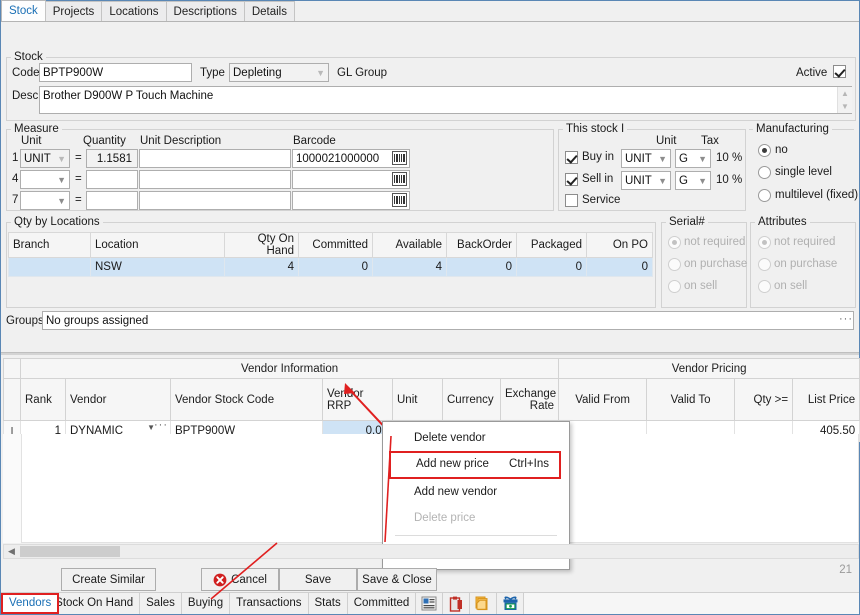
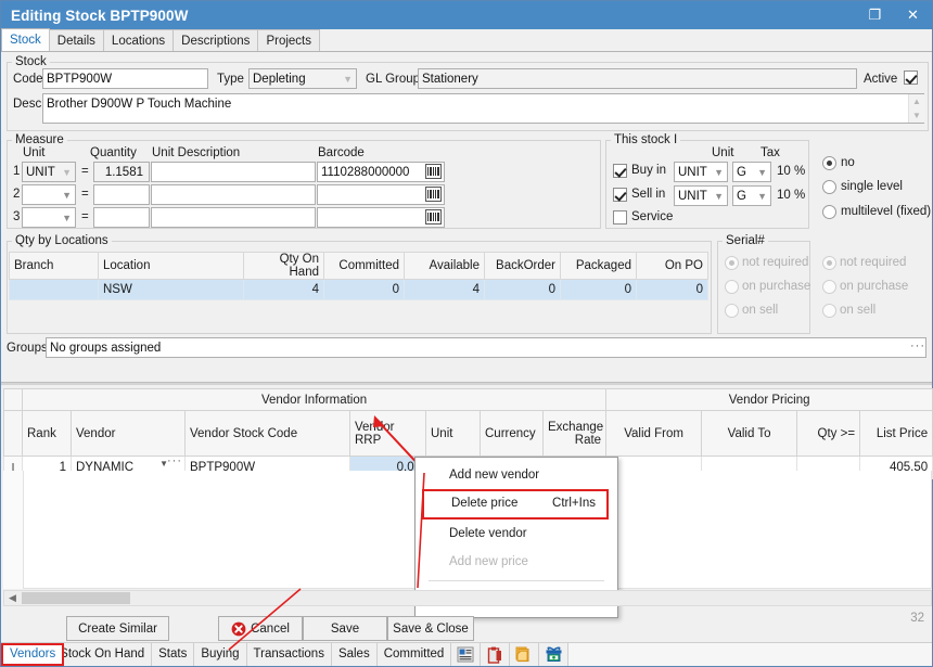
+ Editing Stock BPTP900W
+ ❐
+ ✕
  Stock
- Projects
+ Details
  Locations
  Descriptions
- Details
+ Projects
  Stock
  Code
  BPTP900W
  Type
  Depleting
  ▼
  GL Group
+ Stationery
  Active
  Desc
  Brother D900W P Touch Machine
  ▲
  ▼
  Measure
  Unit
  Quantity
  Unit Description
  Barcode
  1
  UNIT
  ▼
  =
  1.1581
- 1000021000000
+ 1110288000000
- 4
+ 2
  ▼
  =
- 7
+ 3
  ▼
  =
  This stock I
  Unit
  Tax
  Buy in
  UNIT
  ▼
  G
  ▼
  10 %
  Sell in
  UNIT
  ▼
  G
  ▼
  10 %
  Service
- Manufacturing
  no
  single level
  multilevel (fixed)
  Qty by Locations
  Branch	Location	Qty On Hand	Committed	Available	BackOrder	Packaged	On PO
  	NSW	4	0	4	0	0	0
  Serial#
  not required
  on purchase
  on sell
- Attributes
  not required
  on purchase
  on sell
  Groups
  No groups assigned
  ···
  	Vendor Information	Vendor Pricing
  	Rank	Vendor	Vendor Stock Code	Vendor RRP	Unit	Currency	Exchange Rate	Valid From	Valid To	Qty >=	List Price
  I	1	DYNAMIC ▼ ···	BPTP900W	0.0							405.50
- Delete vendor
+ Add new vendor
- Add new price
+ Delete price
  Ctrl+Ins
- Add new vendor
+ Delete vendor
- Delete price
+ Add new price
  ◀
  Create Similar
  Cancel
  Save
  Save & Close
- 21
+ 32
  tock On Hand
- Sales
+ Stats
  Buying
  Vendors
  Transactions
- Stats
+ Sales
  Committed
